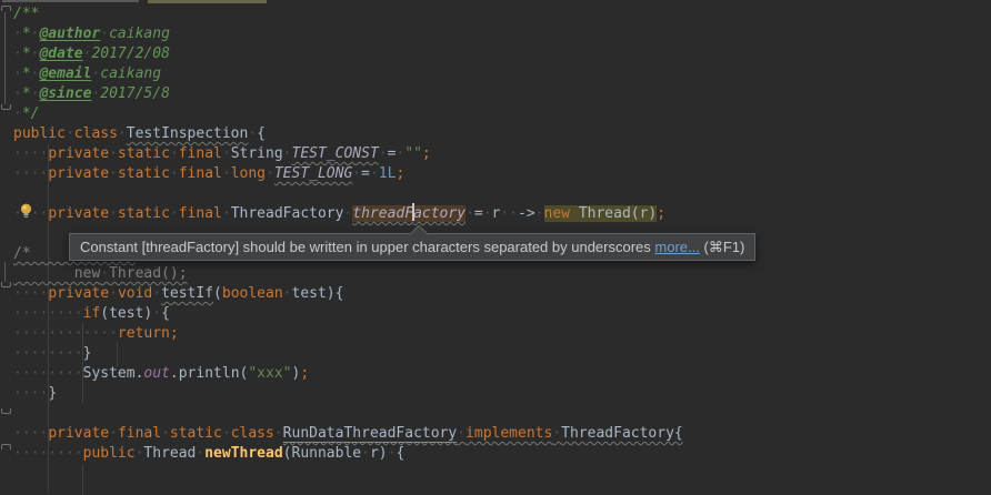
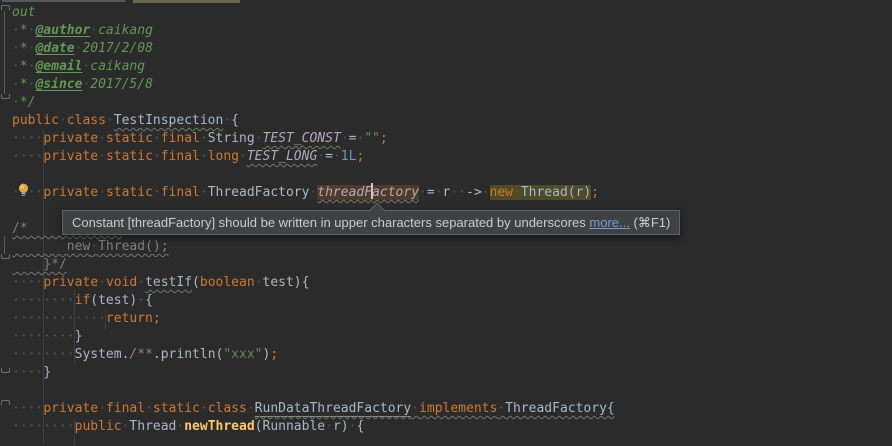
- /**
+ out
  ·*·@author·caikang
  ·*·@date·2017/2/08
  ·*·@email·caikang
  ·*·@since·2017/5/8
  ·*/
  public·class·TestInspection·{
  ····private·static·final·String·TEST_CONST·=·"";
  ····private·static·final·long·TEST_LONG·=·1L;
  ···private·static·final·ThreadFactory·threadFactory·=·r··->·new·Thread(r);
  /*
  new·Thread();
+ }*/
  ····private·void·testIf(boolean·test){
  ········if(test)·{
  ············return;
  ········}
- ········System.out.println("xxx");
+ ········System./**.println("xxx");
  ····}
  ····private·final·static·class·RunDataThreadFactory·implements·ThreadFactory{
  ········public·Thread·newThread(Runnable·r)·{
  Constant [threadFactory] should be written in upper characters separated by underscores
  more...
  (⌘F1)
